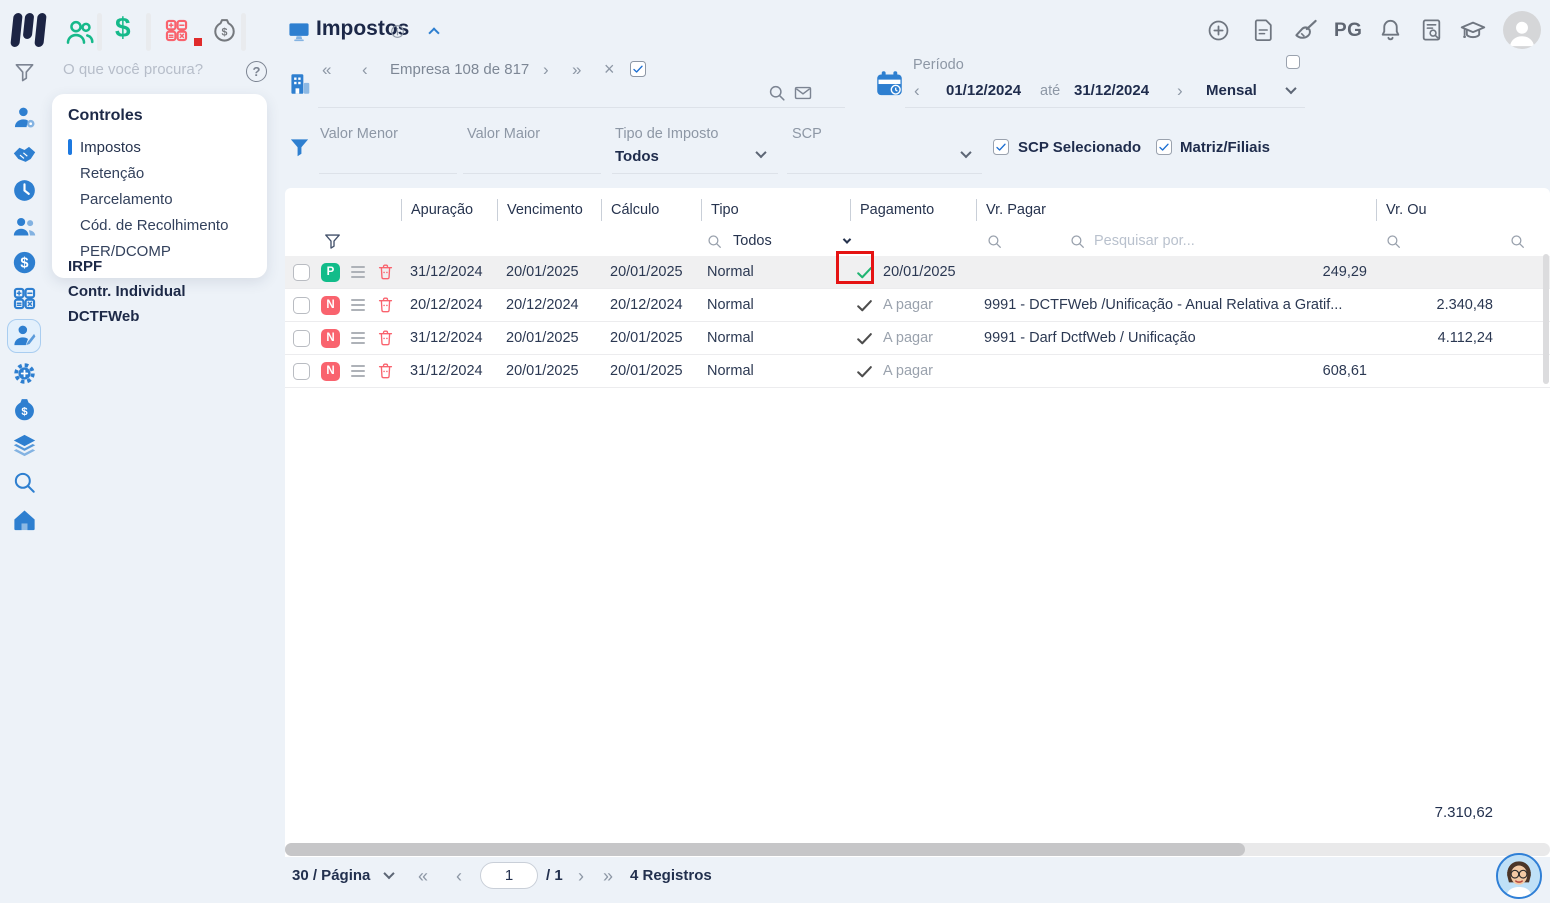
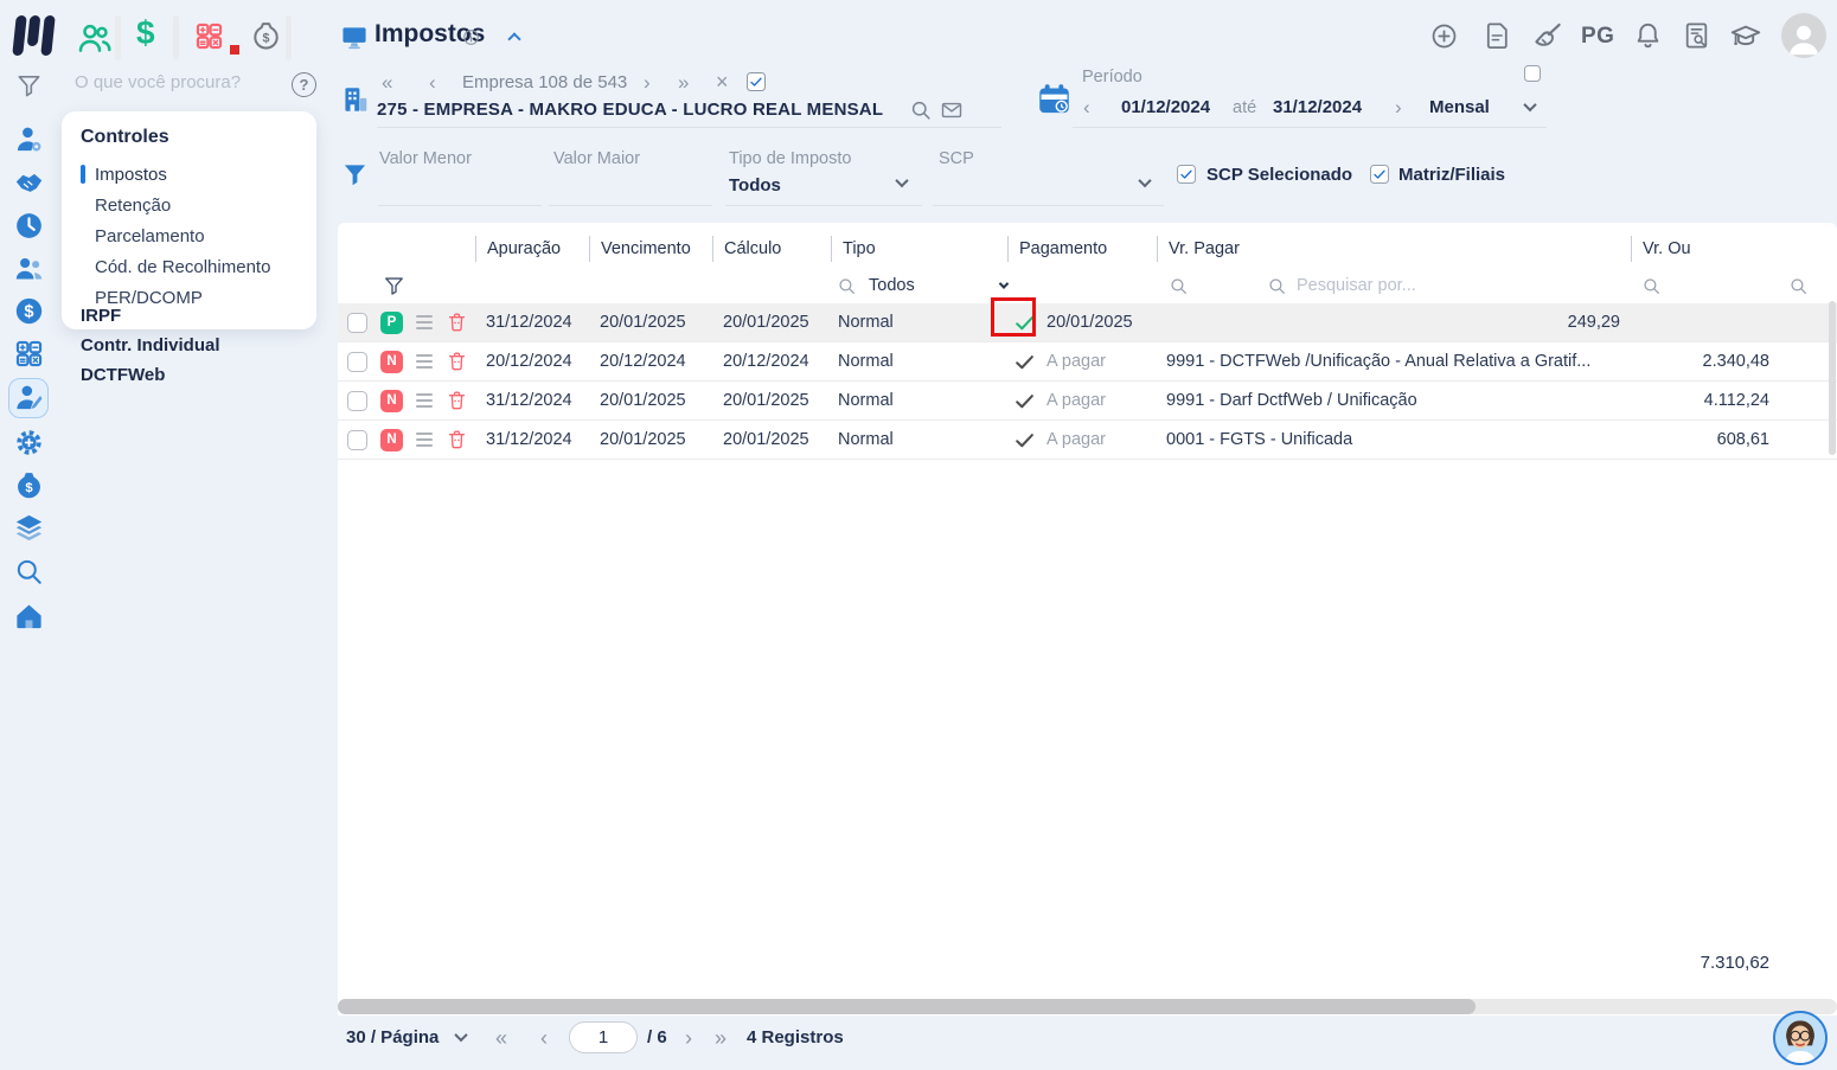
  $
  O que você procura?
  ?
  PG
  Controles
  Impostos
  Retenção
  Parcelamento
  Cód. de Recolhimento
  PER/DCOMP
  IRPF
  Contr. Individual
  DCTFWeb
  Impostos
  «
  ‹
- Empresa 108 de 817
+ Empresa 108 de 543
  ›
  »
  ×
+ 275 - EMPRESA - MAKRO EDUCA - LUCRO REAL MENSAL
  Período
  ‹
  01/12/2024
  até
  31/12/2024
  ›
  Mensal
  Valor Menor
  Valor Maior
  Tipo de Imposto
  Todos
  SCP
  SCP Selecionado
  Matriz/Filiais
  Apuração
  Vencimento
  Cálculo
  Tipo
  Pagamento
  Vr. Pagar
  Vr. Ou
  Todos
  Pesquisar por...
  P
  31/12/2024
  20/01/2025
  20/01/2025
  Normal
  20/01/2025
  249,29
  N
  20/12/2024
  20/12/2024
  20/12/2024
  Normal
  A pagar
  9991 - DCTFWeb /Unificação - Anual Relativa a Gratif...
  2.340,48
  N
  31/12/2024
  20/01/2025
  20/01/2025
  Normal
  A pagar
  9991 - Darf DctfWeb / Unificação
  4.112,24
  N
  31/12/2024
  20/01/2025
  20/01/2025
  Normal
  A pagar
+ 0001 - FGTS - Unificada
  608,61
  7.310,62
  30 / Página
  «
  ‹
  1
- / 1
+ / 6
  ›
  »
  4 Registros
